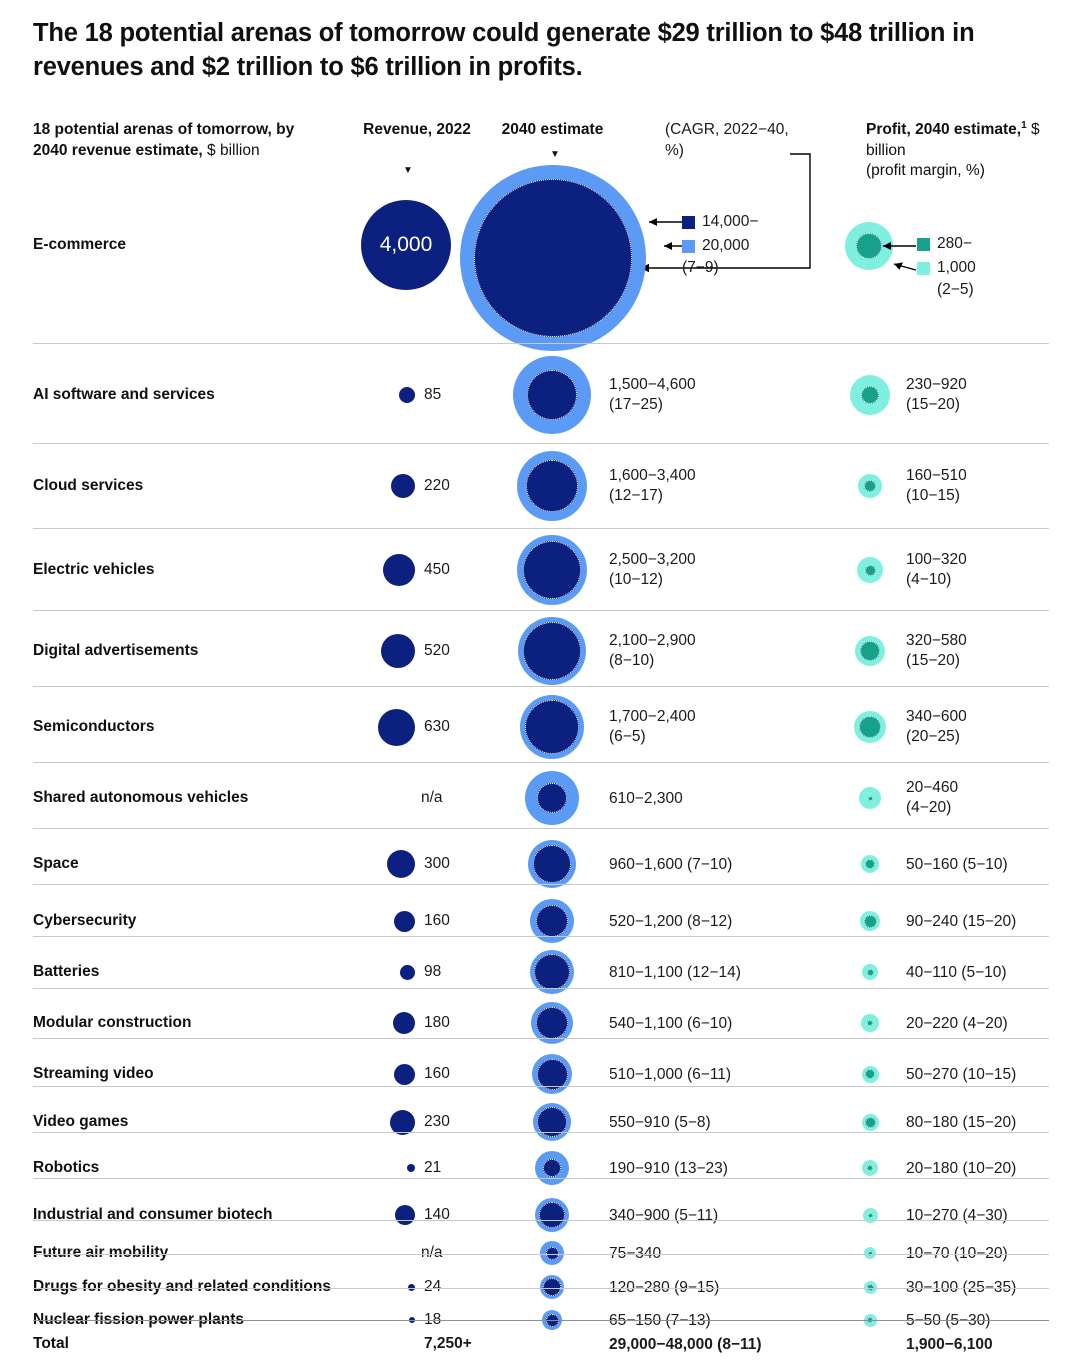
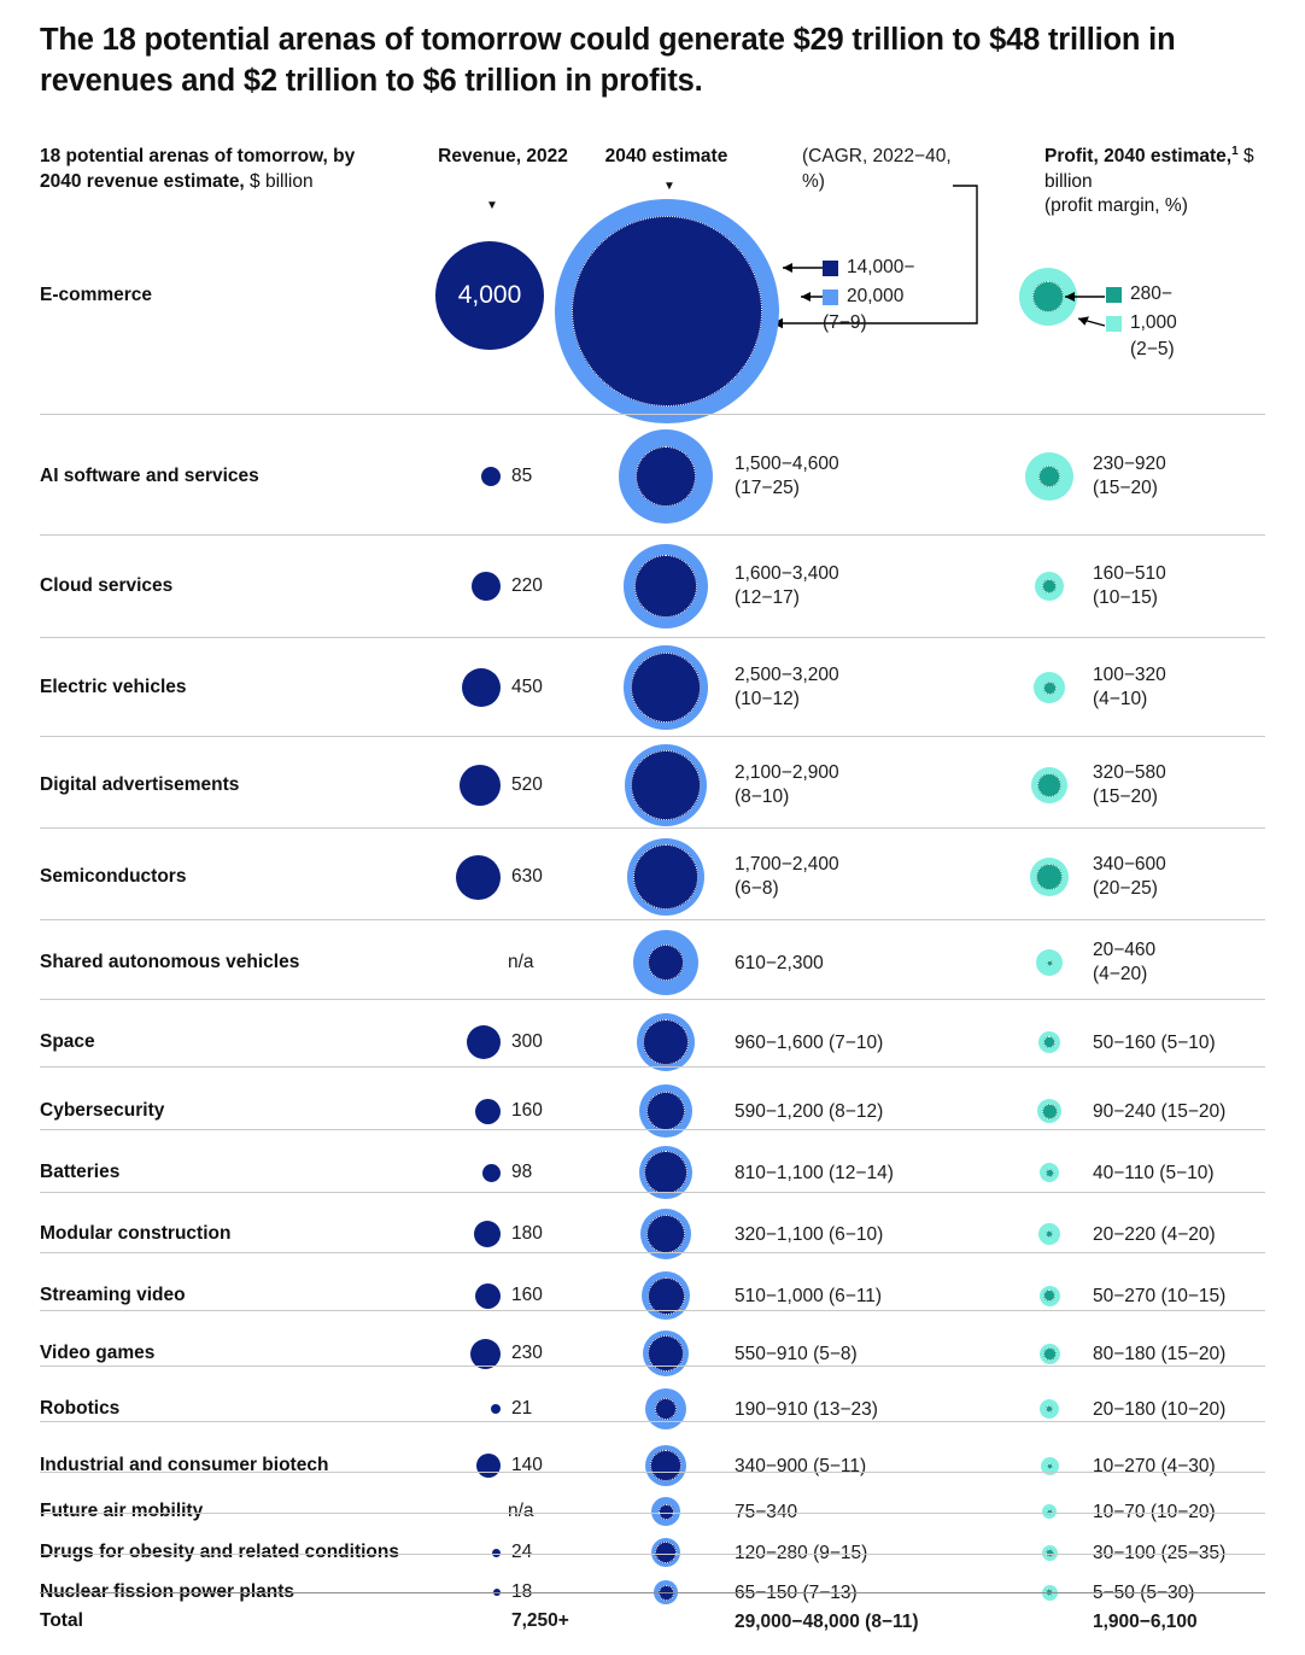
  The 18 potential arenas of tomorrow could generate $29 trillion to $48 trillion in revenues and $2 trillion to $6 trillion in profits.
  18 potential arenas of tomorrow, by 2040 revenue estimate, $ billion
  Revenue, 2022
  ▼
  2040 estimate
  ▼
  (CAGR, 2022−40, %)
  Profit, 2040 estimate,1 $ billion
  (profit margin, %)
  E-commerce
  4,000
  14,000−
  20,000
  (7−9)
  280−
  1,000
  (2−5)
  AI software and services
  85
  1,500−4,600
  (17−25)
  230−920
  (15−20)
  Cloud services
  220
  1,600−3,400
  (12−17)
  160−510
  (10−15)
  Electric vehicles
  450
  2,500−3,200
  (10−12)
  100−320
  (4−10)
  Digital advertisements
  520
  2,100−2,900
  (8−10)
  320−580
  (15−20)
  Semiconductors
  630
  1,700−2,400
- (6−5)
+ (6−8)
  340−600
  (20−25)
  Shared autonomous vehicles
  n/a
  610−2,300
  20−460
  (4−20)
  Space
  300
  960−1,600 (7−10)
  50−160 (5−10)
  Cybersecurity
  160
- 520−1,200 (8−12)
+ 590−1,200 (8−12)
  90−240 (15−20)
  Batteries
  98
  810−1,100 (12−14)
  40−110 (5−10)
  Modular construction
  180
- 540−1,100 (6−10)
+ 320−1,100 (6−10)
  20−220 (4−20)
  Streaming video
  160
  510−1,000 (6−11)
  50−270 (10−15)
  Video games
  230
  550−910 (5−8)
  80−180 (15−20)
  Robotics
  21
  190−910 (13−23)
  20−180 (10−20)
  Industrial and consumer biotech
  140
  340−900 (5−11)
  10−270 (4−30)
  Future air mobility
  n/a
  Drugs for obesity and related conditions
  24
  Total
  7,250+
  29,000−48,000 (8−11)
  1,900−6,100
